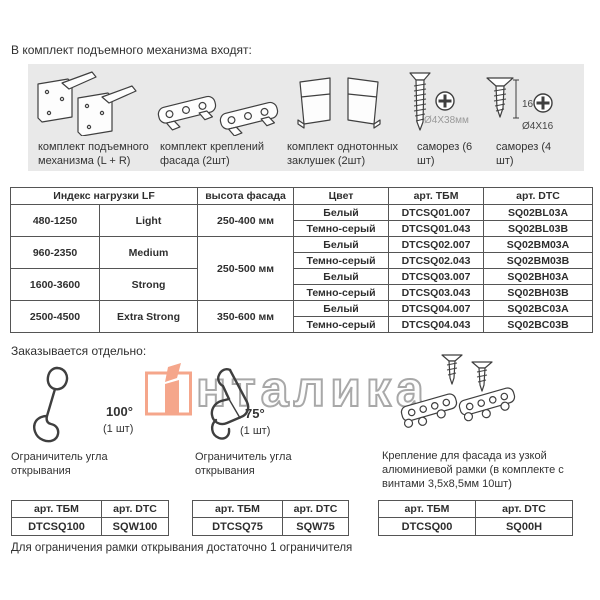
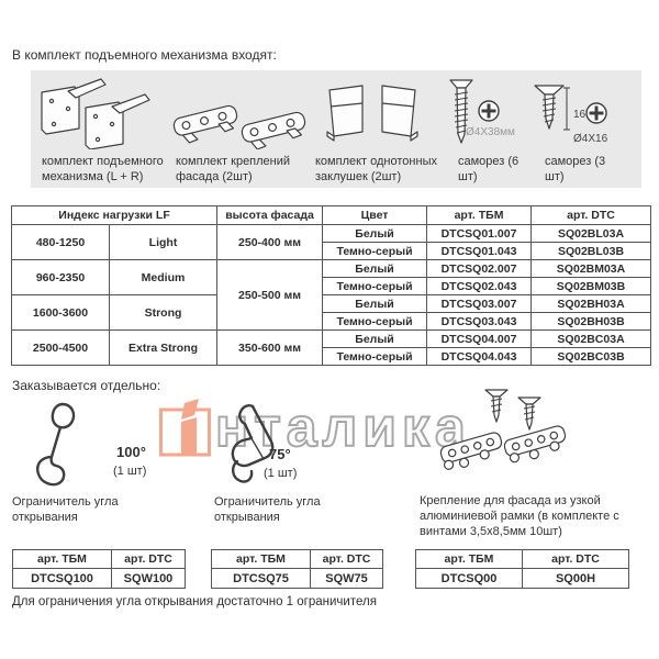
  В комплект подъемного механизма входят:
  комплект подъемного механизма (L + R)
  комплект креплений фасада (2шт)
  комплект однотонных заклушек (2шт)
  Ø4X38мм
  саморез (6 шт)
  16
  Ø4X16
- саморез (4 шт)
+ саморез (3 шт)
  Индекс нагрузки LF	высота фасада	Цвет	арт. ТБМ	арт. DTC
  480-1250	Light	250-400 мм	Белый	DTCSQ01.007	SQ02BL03A
  Темно-серый	DTCSQ01.043	SQ02BL03B
  960-2350	Medium	250-500 мм	Белый	DTCSQ02.007	SQ02BM03A
  Темно-серый	DTCSQ02.043	SQ02BM03B
  1600-3600	Strong	Белый	DTCSQ03.007	SQ02BH03A
  Темно-серый	DTCSQ03.043	SQ02BH03B
  2500-4500	Extra Strong	350-600 мм	Белый	DTCSQ04.007	SQ02BC03A
  Темно-серый	DTCSQ04.043	SQ02BC03B
  Заказывается отдельно:
  нталика
  100°
  (1 шт)
  Ограничитель угла открывания
  75°
  (1 шт)
  Ограничитель угла открывания
  Крепление для фасада из узкой алюминиевой рамки (в комплекте с винтами 3,5х8,5мм 10шт)
  арт. ТБМ	арт. DTC
  DTCSQ100	SQW100
  арт. ТБМ	арт. DTC
  DTCSQ75	SQW75
  арт. ТБМ	арт. DTC
  DTCSQ00	SQ00H
- Для ограничения рамки открывания достаточно 1 ограничителя
+ Для ограничения угла открывания достаточно 1 ограничителя
